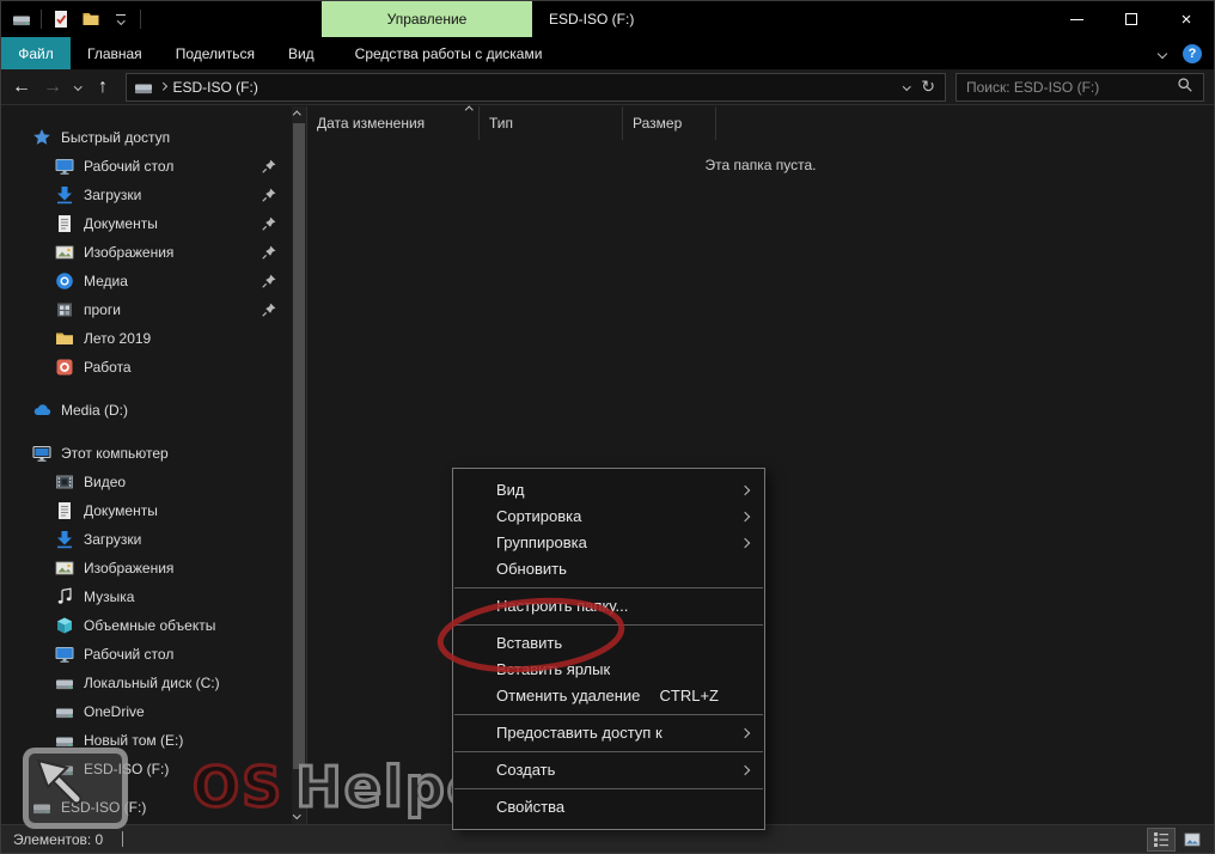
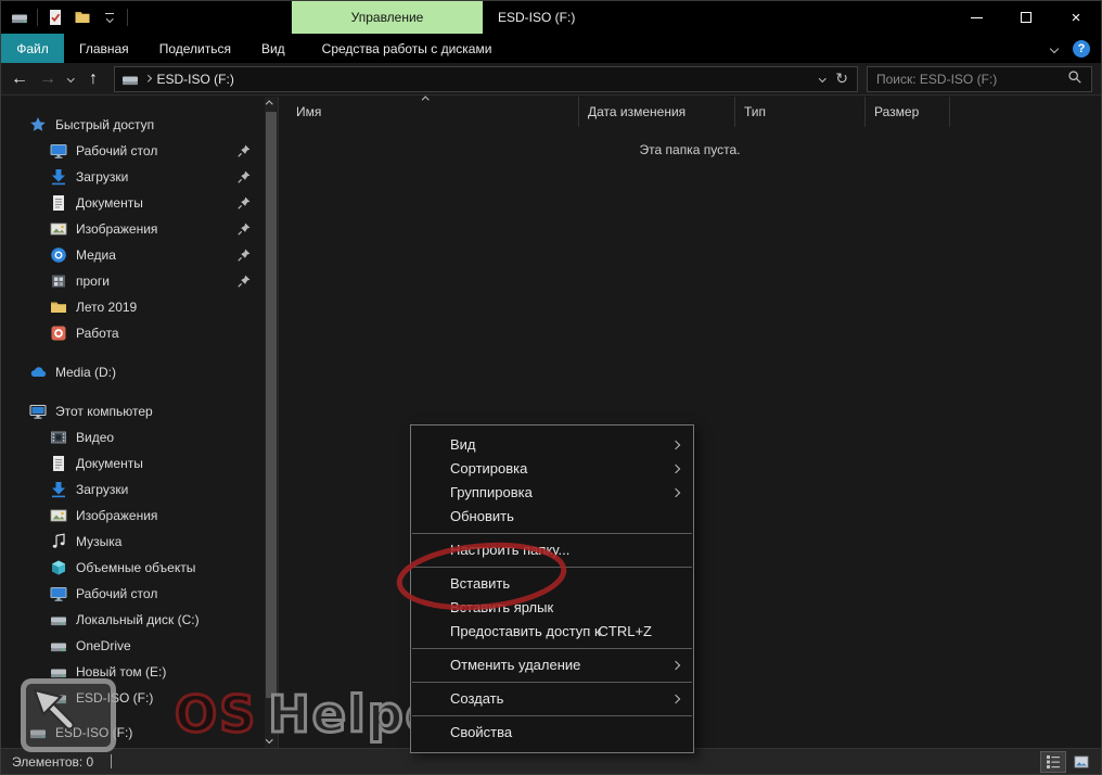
  Управление
  ESD-ISO (F:)
  ×
  Файл
  Главная
  Поделиться
  Вид
  Средства работы с дисками
  ?
  ←
  →
  ↑
  ESD-ISO (F:)
  ↻
  Поиск: ESD-ISO (F:)
  Быстрый доступ
  Рабочий стол
  Загрузки
  Документы
  Изображения
  Медиа
  проги
  Лето 2019
  Работа
  Media (D:)
  Этот компьютер
  Видео
  Документы
  Загрузки
  Изображения
  Музыка
  Объемные объекты
  Рабочий стол
  Локальный диск (C:)
  OneDrive
  Новый том (E:)
  ESD-ISO (F:)
  ESD-ISO (F:)
+ Имя
  Дата изменения
  Тип
  Размер
  Эта папка пуста.
  Вид
  Сортировка
  Группировка
  Обновить
  Настроить папку...
  Вставить
  Вставить ярлык
- Отменить удаление
+ Предоставить доступ к
  CTRL+Z
- Предоставить доступ к
+ Отменить удаление
  Создать
  Свойства
  OS Help
  Элементов: 0
